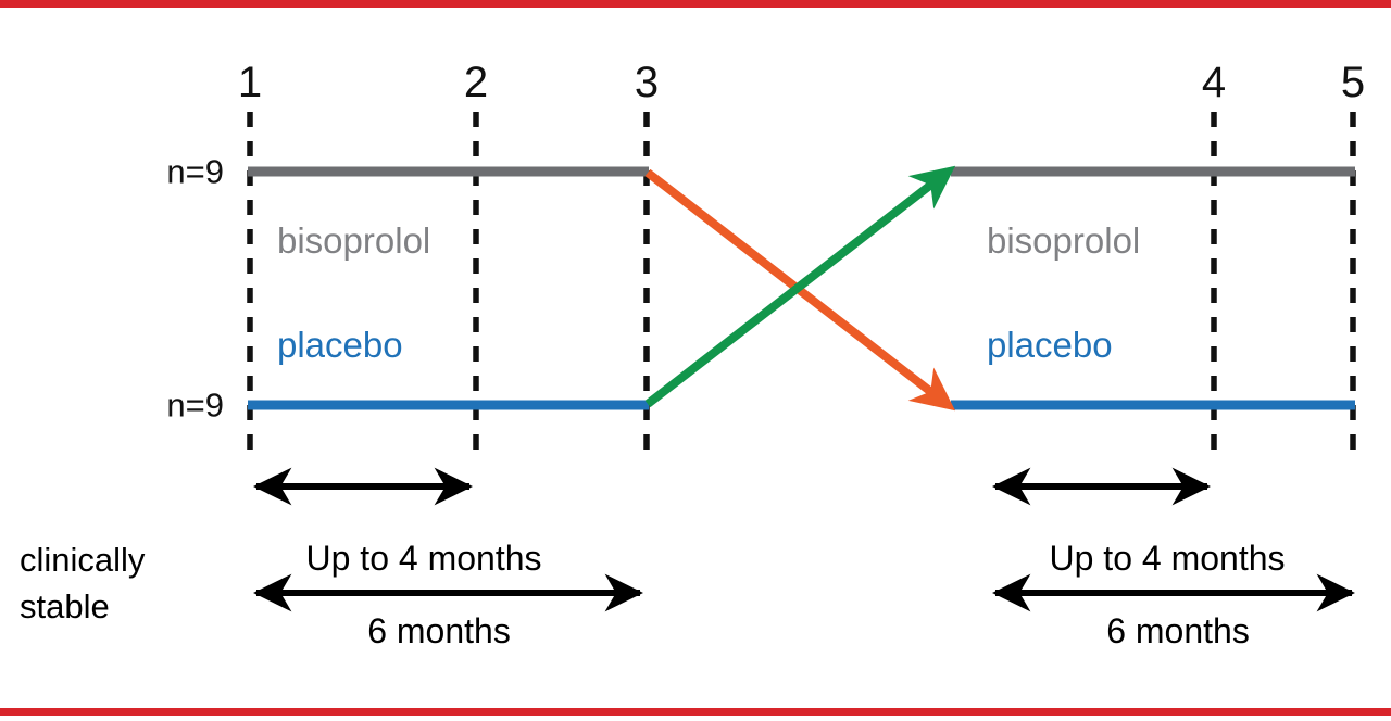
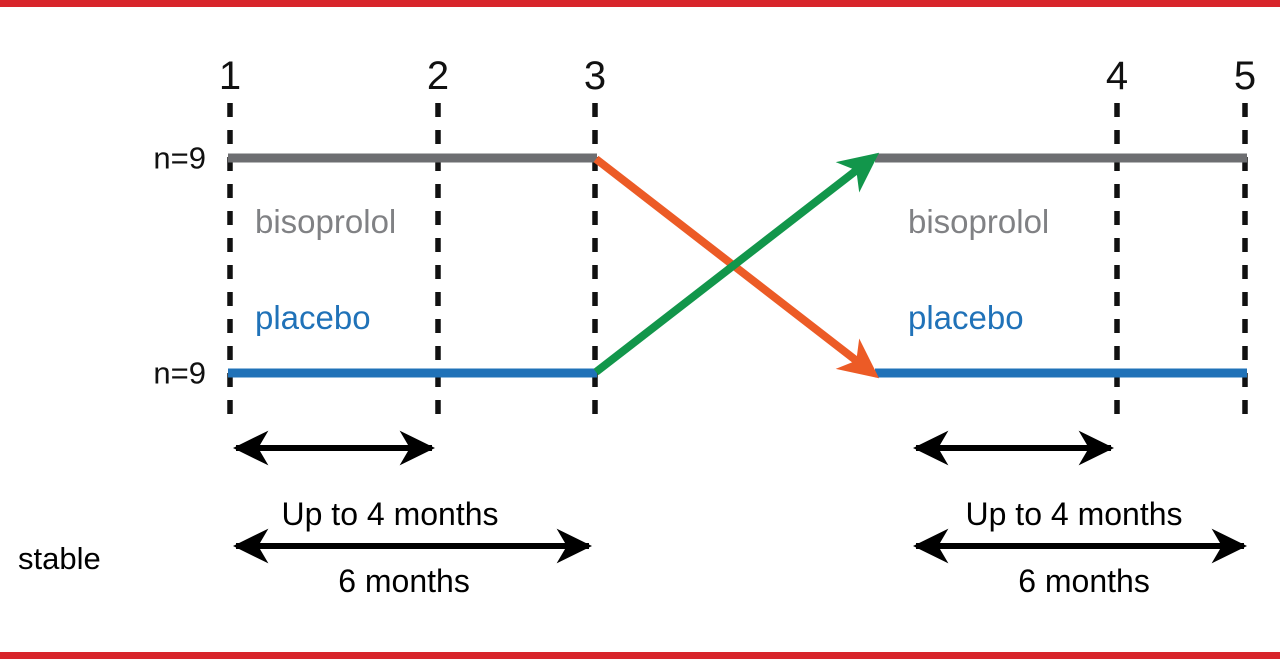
  1
  2
  3
  4
  5
  n=9
  n=9
  bisoprolol
  placebo
  bisoprolol
  placebo
- clinically
  stable
  Up to 4 months
  6 months
  Up to 4 months
  6 months
